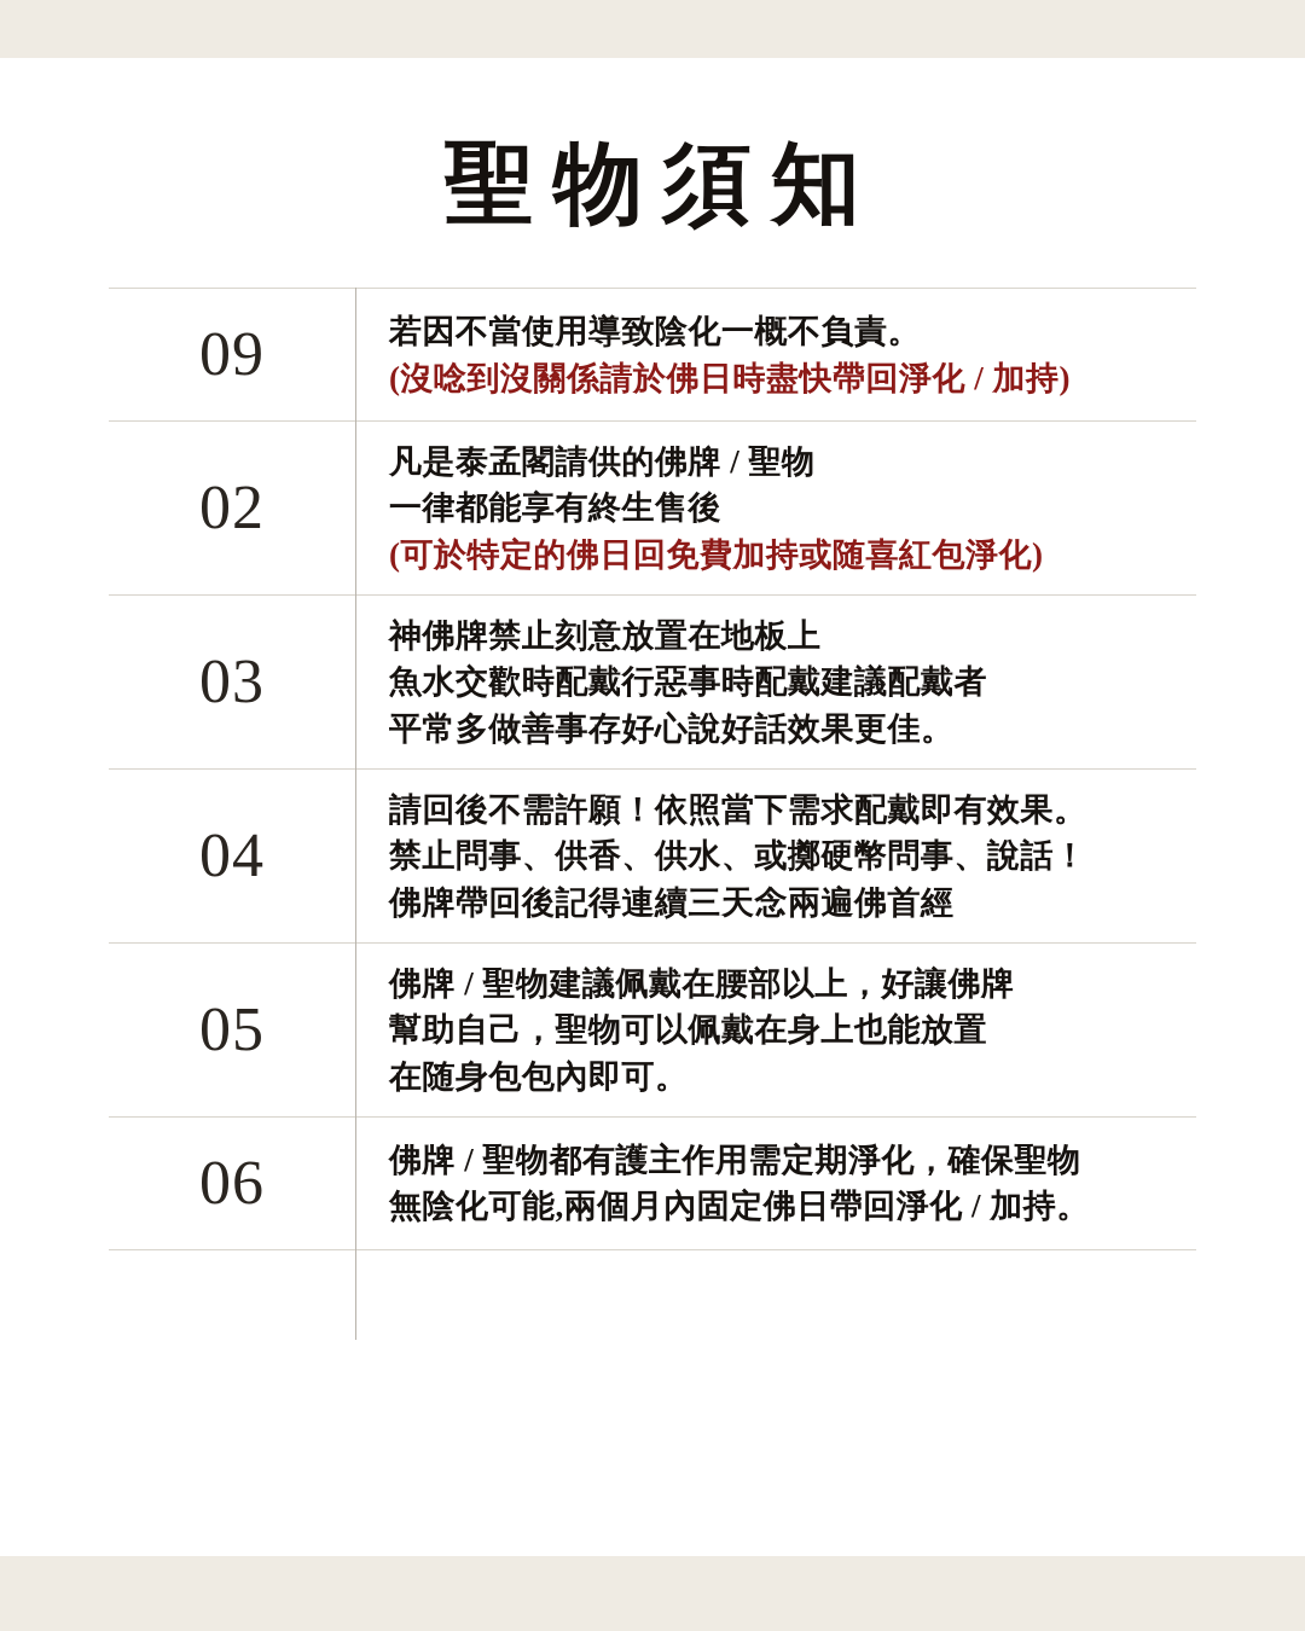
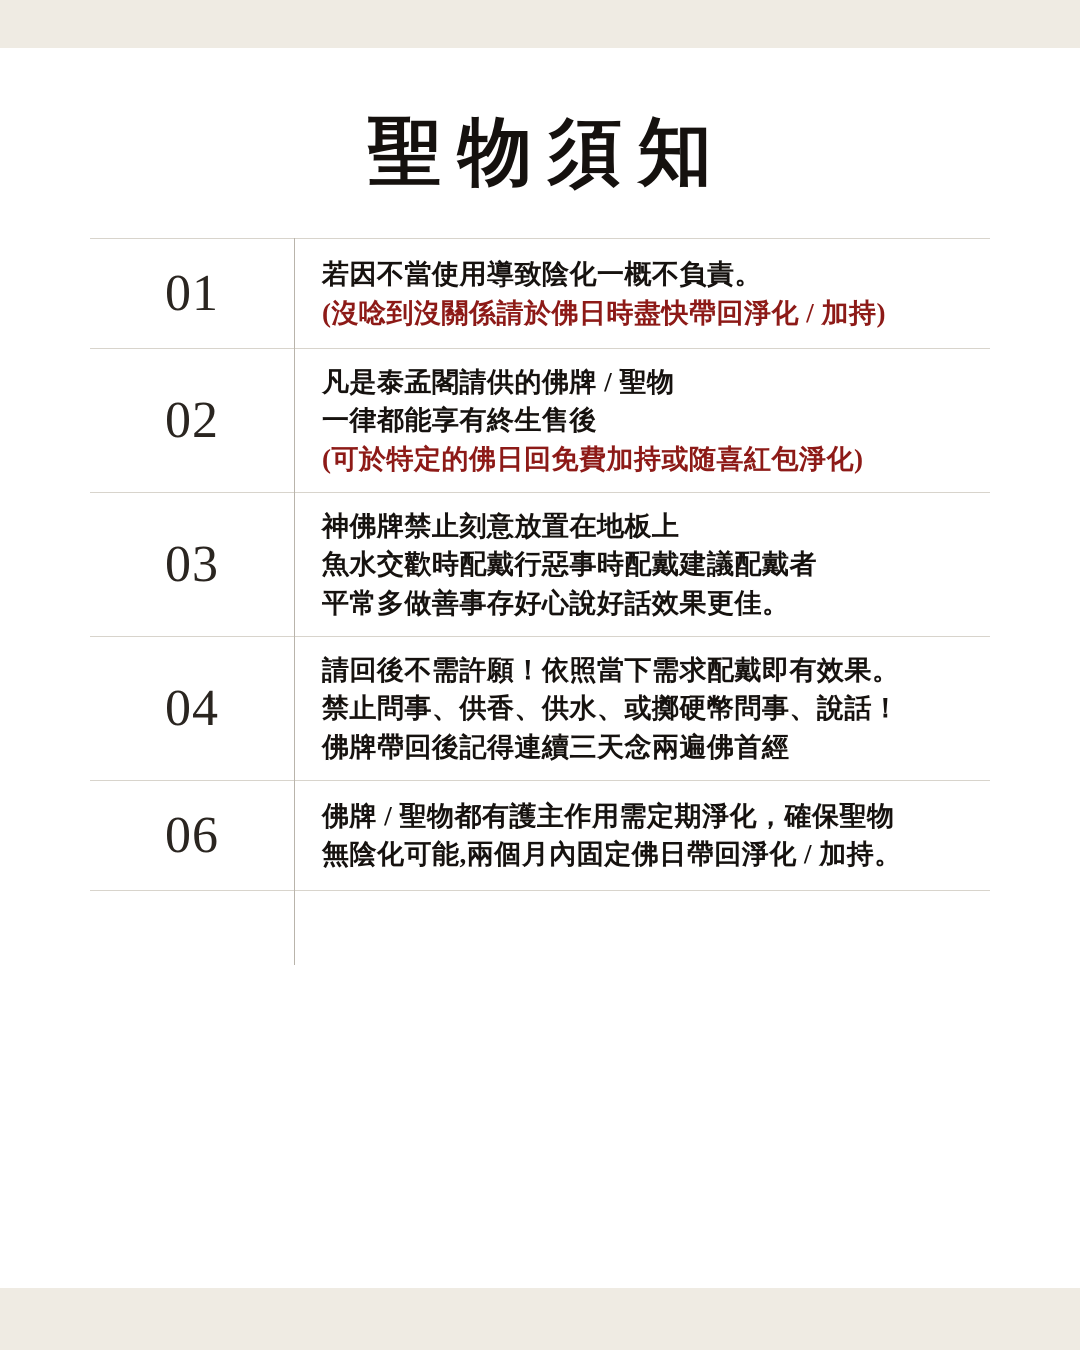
  聖物須知
- 09
+ 01
  若因不當使用導致陰化一概不負責。
  (沒唸到沒關係請於佛日時盡快帶回淨化 / 加持)
  02
  凡是泰孟閣請供的佛牌 / 聖物
  一律都能享有終生售後
  (可於特定的佛日回免費加持或随喜紅包淨化)
  03
  神佛牌禁止刻意放置在地板上
  魚水交歡時配戴行惡事時配戴建議配戴者
  平常多做善事存好心說好話效果更佳。
  04
  請回後不需許願！依照當下需求配戴即有效果。
  禁止問事、供香、供水、或擲硬幣問事、說話！
  佛牌帶回後記得連續三天念兩遍佛首經
- 05
- 佛牌 / 聖物建議佩戴在腰部以上，好讓佛牌
- 幫助自己，聖物可以佩戴在身上也能放置
- 在随身包包內即可。
  06
  佛牌 / 聖物都有護主作用需定期淨化，確保聖物
  無陰化可能,兩個月內固定佛日帶回淨化 / 加持。
